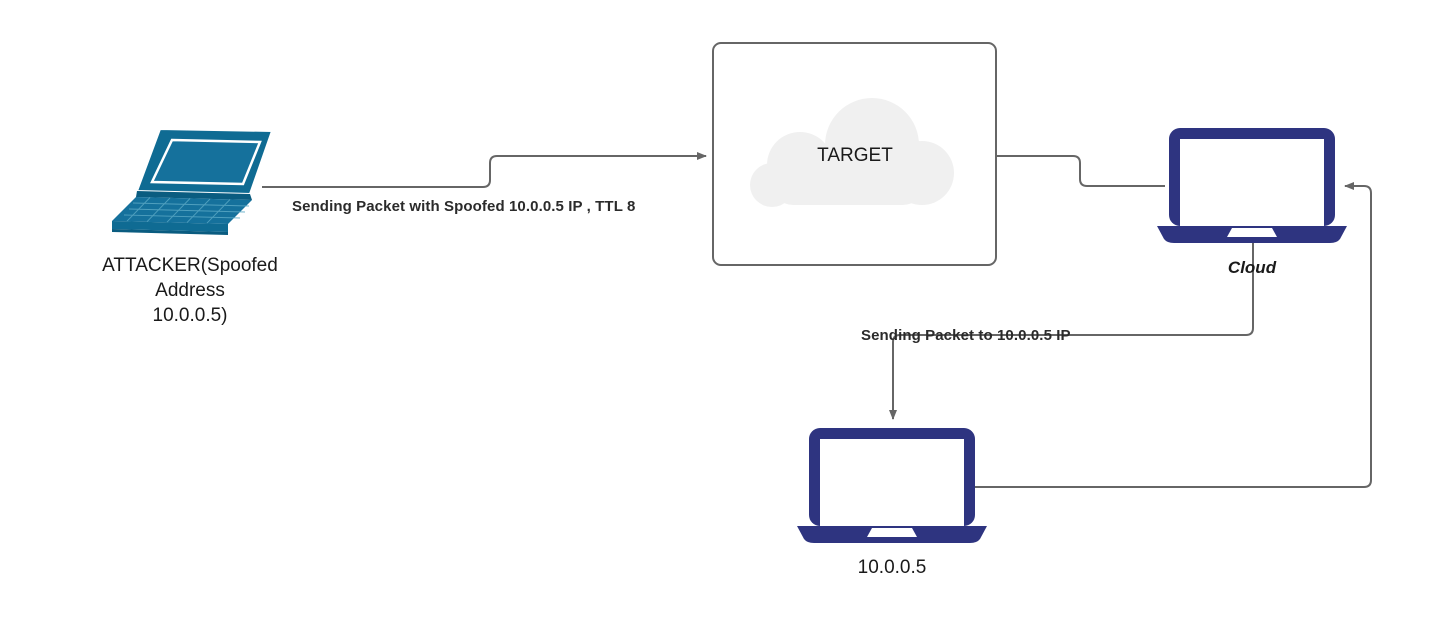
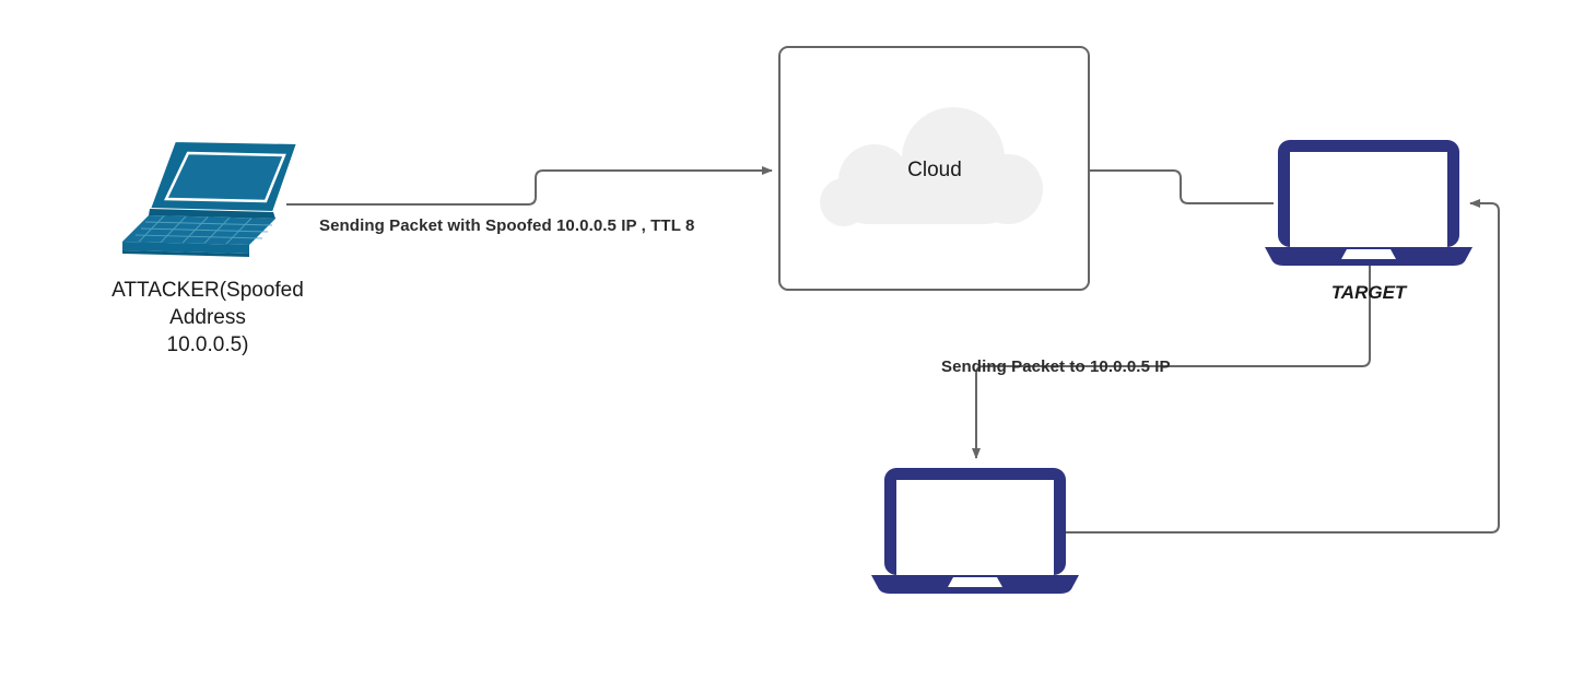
- TARGET
+ Cloud
  ATTACKER(Spoofed
  Address
  10.0.0.5)
- Cloud
+ TARGET
- 10.0.0.5
  Sending Packet with Spoofed 10.0.0.5 IP , TTL 8
  Sending Packet to 10.0.0.5 IP
